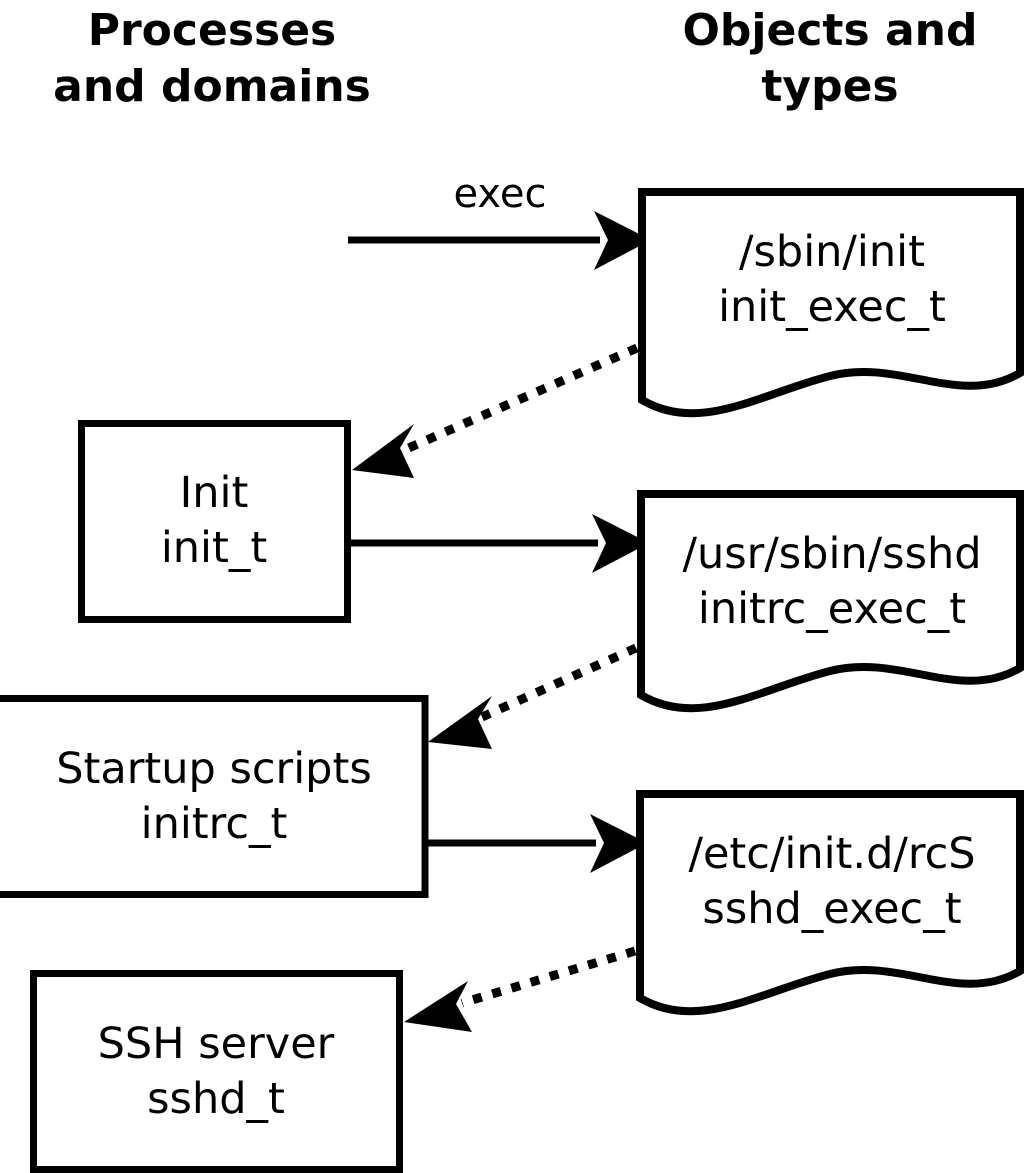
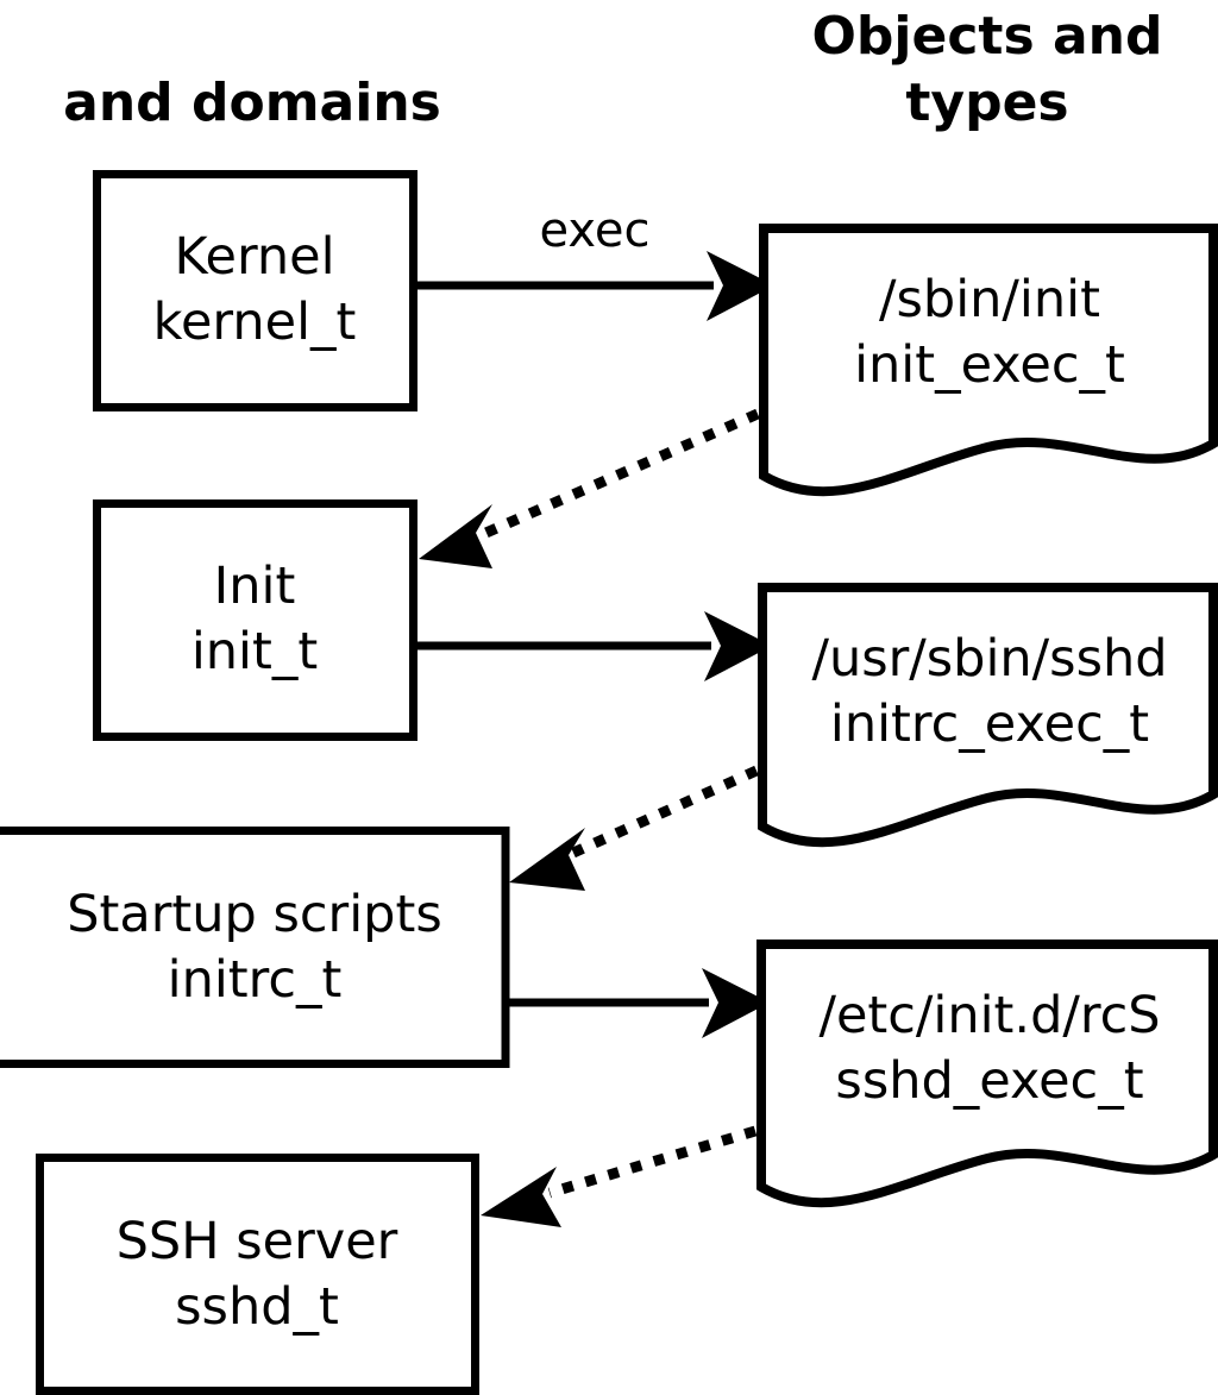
- Processes
  and domains
  Objects and
  types
  exec
+ Kernel
+ kernel_t
  Init
  init_t
  Startup scripts
  initrc_t
  SSH server
  sshd_t
  /sbin/init
  init_exec_t
  /usr/sbin/sshd
  initrc_exec_t
  /etc/init.d/rcS
  sshd_exec_t
